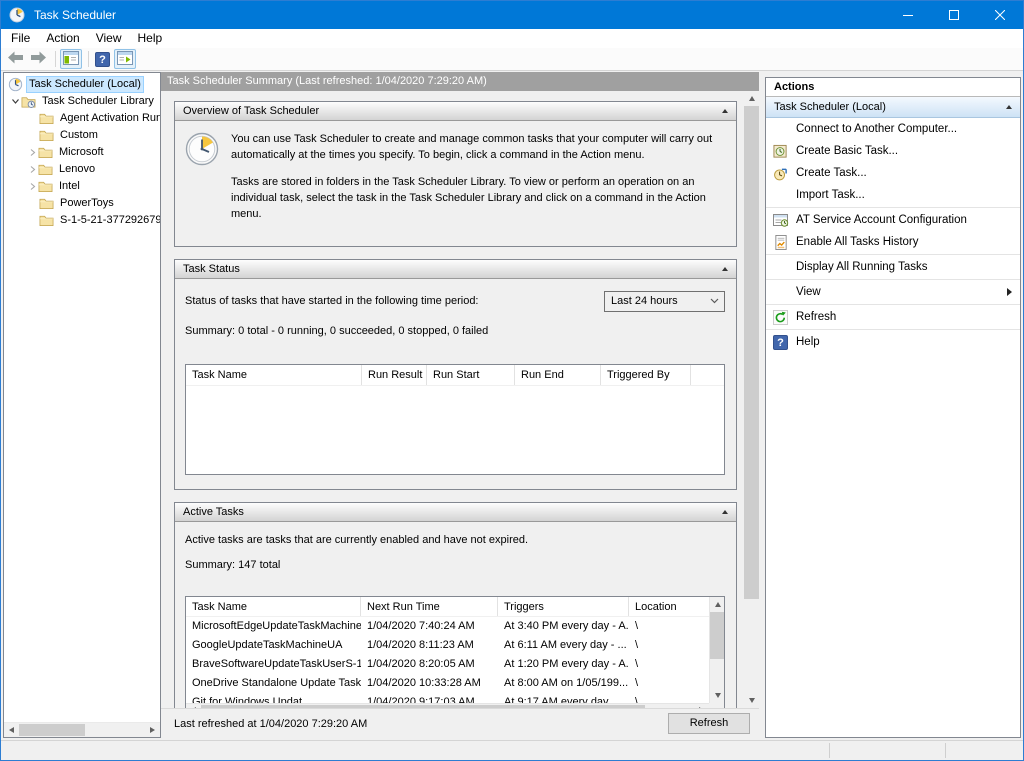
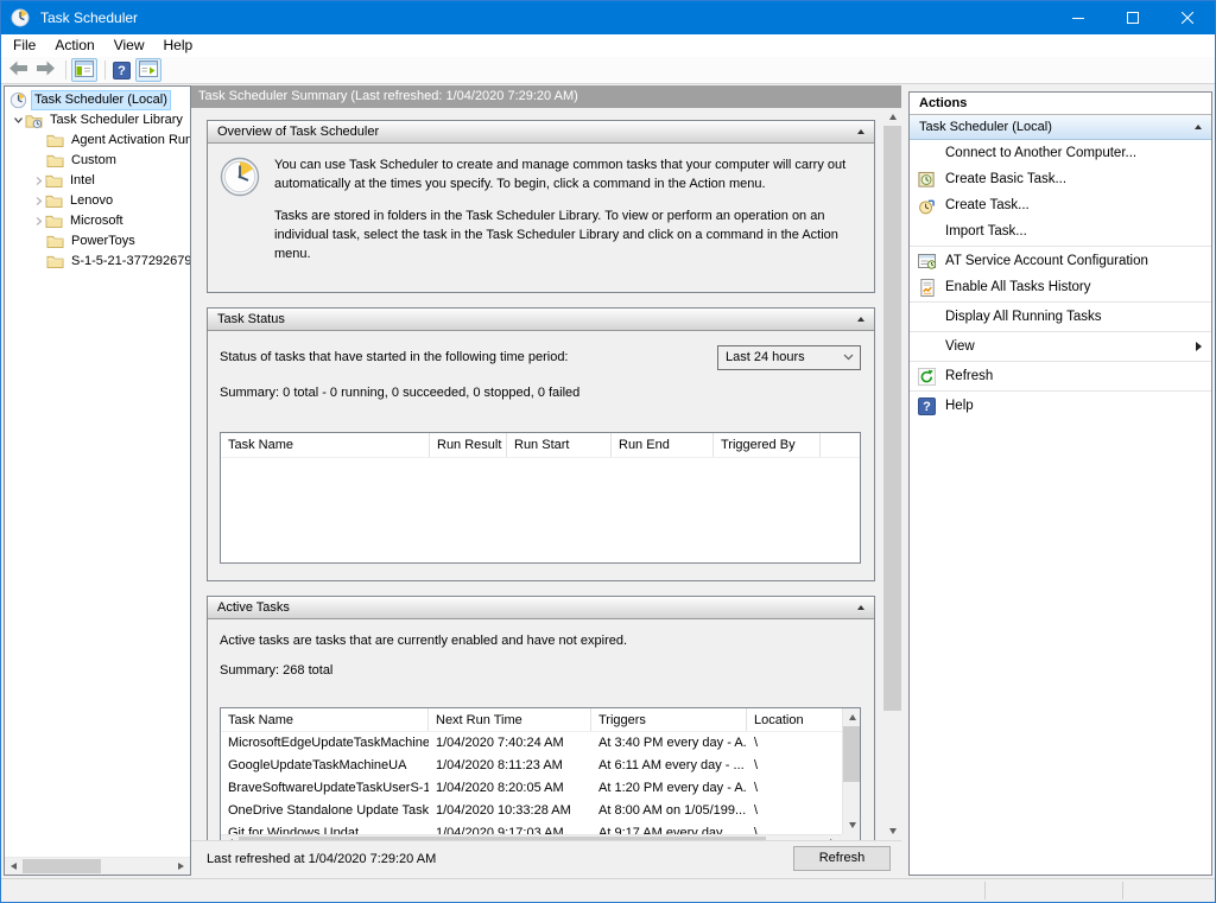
  Task Scheduler
  File
  Action
  View
  Help
  ?
  Task Scheduler (Local)
  Task Scheduler Library
  Agent Activation Run
  Custom
- Microsoft
+ Intel
  Lenovo
- Intel
+ Microsoft
  PowerToys
  S-1-5-21-377292679
  Task Scheduler Summary (Last refreshed: 1/04/2020 7:29:20 AM)
  Overview of Task Scheduler
  You can use Task Scheduler to create and manage common tasks that your computer will carry out automatically at the times you specify. To begin, click a command in the Action menu.
  Tasks are stored in folders in the Task Scheduler Library. To view or perform an operation on an individual task, select the task in the Task Scheduler Library and click on a command in the Action menu.
  Task Status
  Status of tasks that have started in the following time period:
  Last 24 hours
  Summary: 0 total - 0 running, 0 succeeded, 0 stopped, 0 failed
  Task Name
  Run Result
  Run Start
  Run End
  Triggered By
  Active Tasks
  Active tasks are tasks that are currently enabled and have not expired.
- Summary: 147 total
+ Summary: 268 total
  Task Name
  Next Run Time
  Triggers
  Location
  MicrosoftEdgeUpdateTaskMachine
  1/04/2020 7:40:24 AM
  At 3:40 PM every day - A.
  \
  GoogleUpdateTaskMachineUA
  1/04/2020 8:11:23 AM
  At 6:11 AM every day - ...
  \
  BraveSoftwareUpdateTaskUserS-1
  1/04/2020 8:20:05 AM
  At 1:20 PM every day - A.
  \
  OneDrive Standalone Update Task
  1/04/2020 10:33:28 AM
  At 8:00 AM on 1/05/199...
  \
  Last refreshed at 1/04/2020 7:29:20 AM
  Refresh
  Actions
  Task Scheduler (Local)
  Connect to Another Computer...
  Create Basic Task...
  Create Task...
  Import Task...
  AT Service Account Configuration
  Enable All Tasks History
  Display All Running Tasks
  View
  Refresh
  ?
  Help
